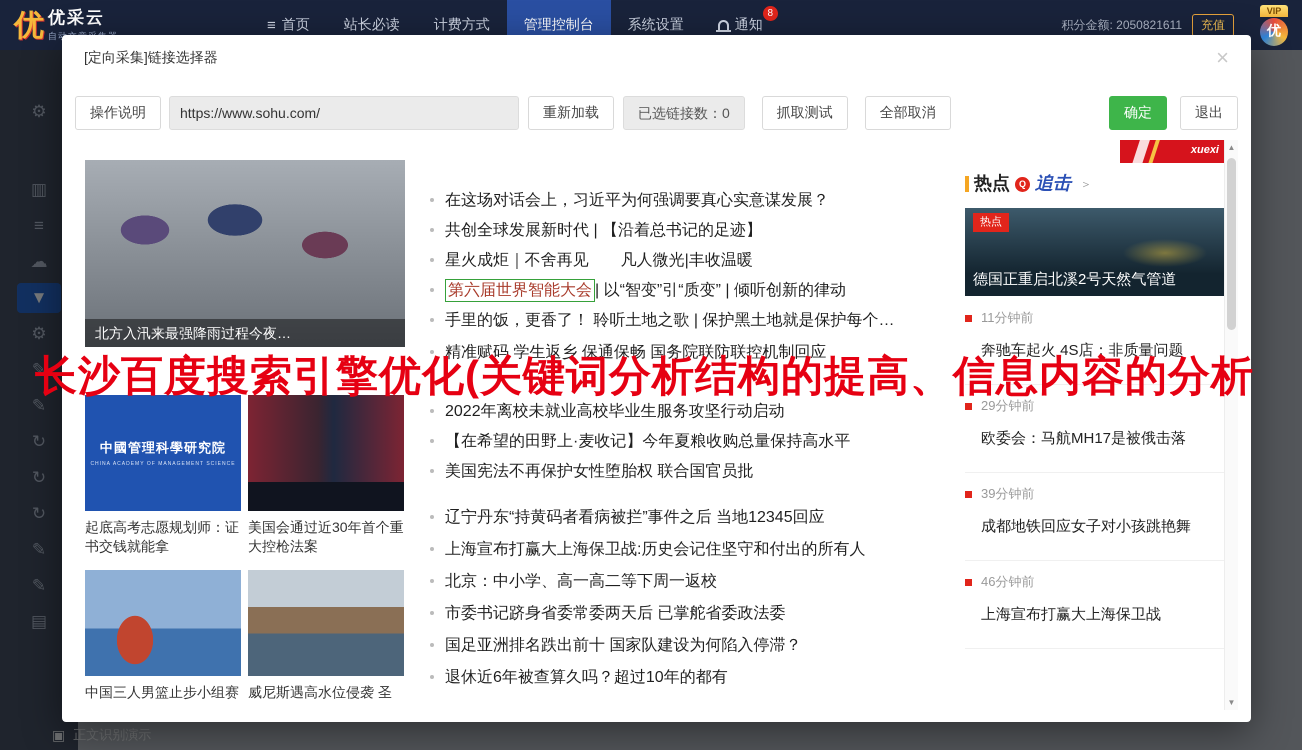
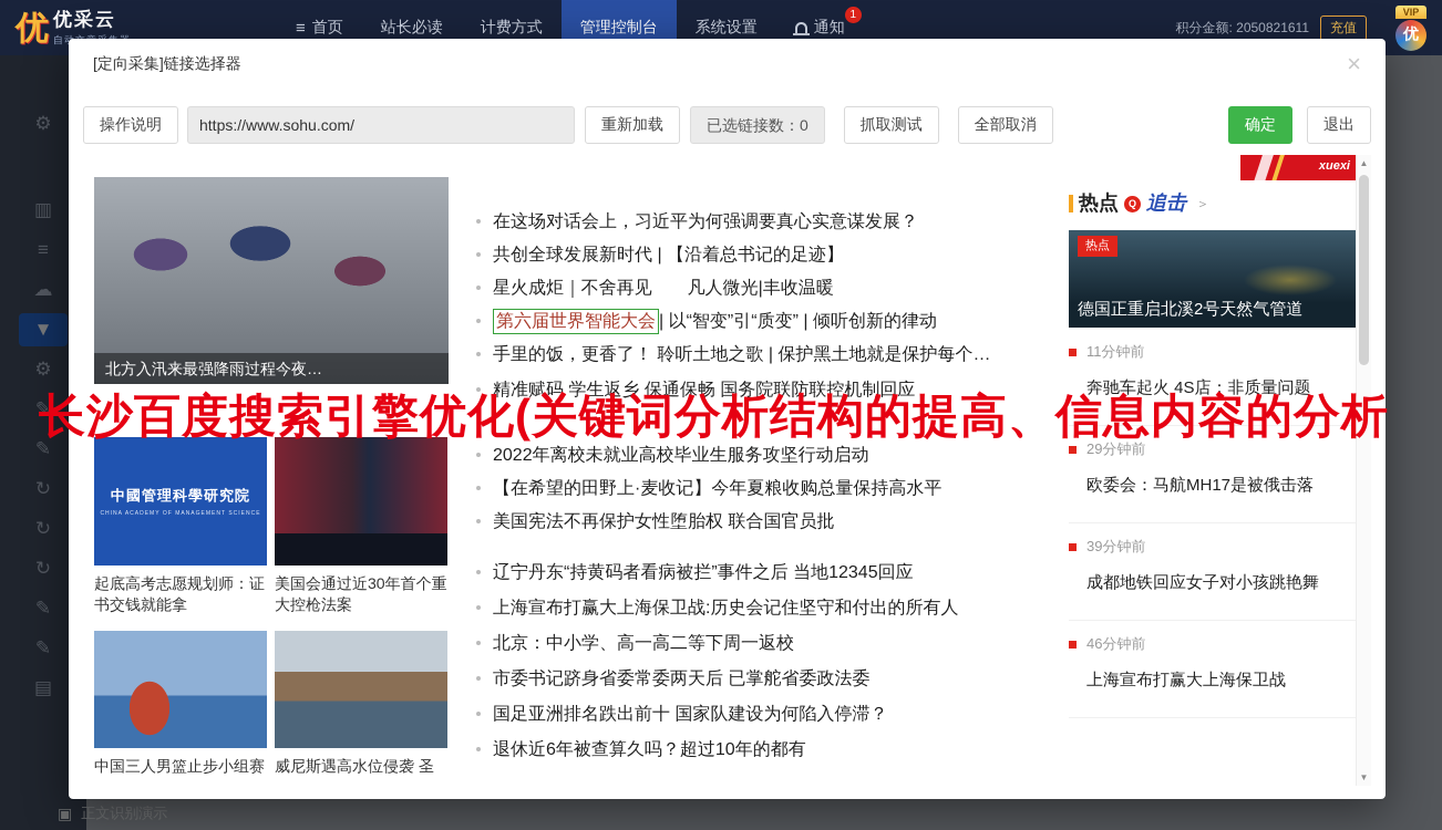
  ⚙
  ▥
  ≡
  ☁
  ▼
  ⚙
  ✎
  ✎
  ↻
  ↻
  ↻
  ✎
  ✎
  ▤
  ▣
  正文识别演示
  优
  优采云
  ≡
  首页
  站长必读
  计费方式
  管理控制台
  系统设置
  通知
- 8
+ 1
  积分金额: 2050821611
  充值
  VIP
  优
  [定向采集]链接选择器
  ×
  操作说明
  https://www.sohu.com/
  重新加载
  已选链接数：0
  抓取测试
  全部取消
  确定
  退出
  xuexi
  北方入汛来最强降雨过程今夜…
  中國管理科學研究院
  起底高考志愿规划师：证书交钱就能拿
  美国会通过近30年首个重大控枪法案
  中国三人男篮止步小组赛
  威尼斯遇高水位侵袭 圣
  在这场对话会上，习近平为何强调要真心实意谋发展？
  共创全球发展新时代 | 【沿着总书记的足迹】
  星火成炬｜不舍再见 凡人微光|丰收温暖
  第六届世界智能大会
  | 以“智变”引“质变” | 倾听创新的律动
  手里的饭，更香了！ 聆听土地之歌 | 保护黑土地就是保护每个…
  精准赋码 学生返乡 保通保畅 国务院联防联控机制回应
  2022年离校未就业高校毕业生服务攻坚行动启动
  【在希望的田野上·麦收记】今年夏粮收购总量保持高水平
  美国宪法不再保护女性堕胎权 联合国官员批
  辽宁丹东“持黄码者看病被拦”事件之后 当地12345回应
  上海宣布打赢大上海保卫战:历史会记住坚守和付出的所有人
  北京：中小学、高一高二等下周一返校
  市委书记跻身省委常委两天后 已掌舵省委政法委
  国足亚洲排名跌出前十 国家队建设为何陷入停滞？
  退休近6年被查算久吗？超过10年的都有
  热点
  Q
  追击
  ＞
  热点
  德国正重启北溪2号天然气管道
  11分钟前
  奔驰车起火 4S店：非质量问题
  29分钟前
  欧委会：马航MH17是被俄击落
  39分钟前
  成都地铁回应女子对小孩跳艳舞
  46分钟前
  上海宣布打赢大上海保卫战
  ▲
  ▼
  长沙百度搜索引擎优化(关键词分析结构的提高、信息内容的分析
